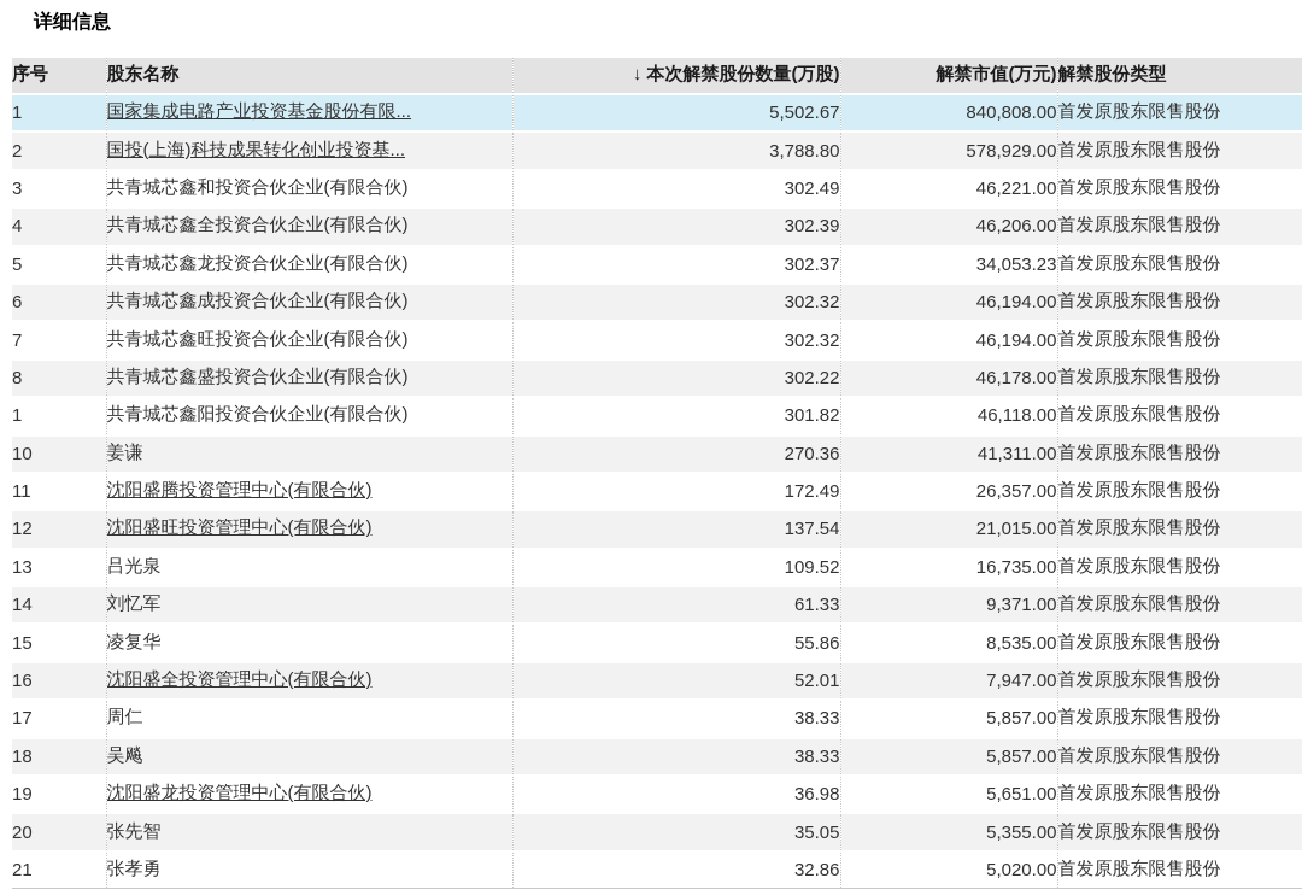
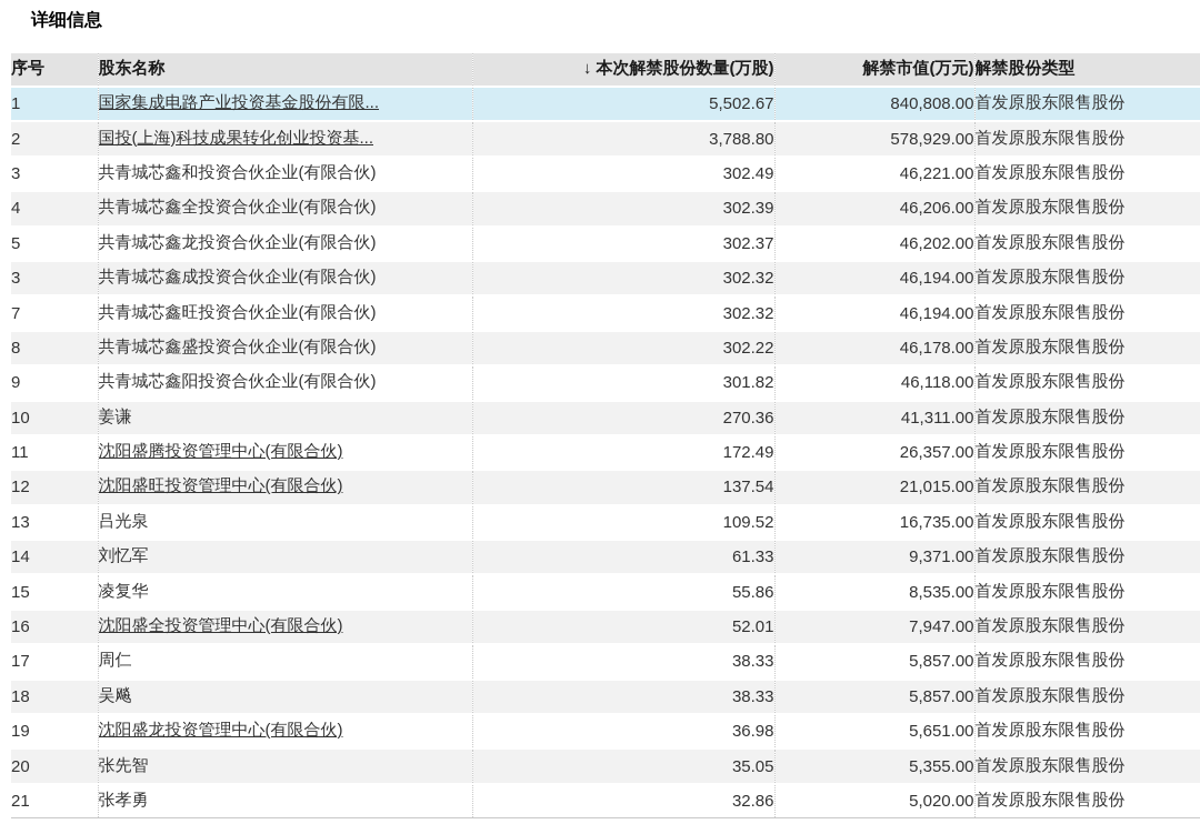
  详细信息
  序号	股东名称	↓ 本次解禁股份数量(万股)	解禁市值(万元)	解禁股份类型
  1	国家集成电路产业投资基金股份有限...	5,502.67	840,808.00	首发原股东限售股份
  2	国投(上海)科技成果转化创业投资基...	3,788.80	578,929.00	首发原股东限售股份
  3	共青城芯鑫和投资合伙企业(有限合伙)	302.49	46,221.00	首发原股东限售股份
  4	共青城芯鑫全投资合伙企业(有限合伙)	302.39	46,206.00	首发原股东限售股份
- 5	共青城芯鑫龙投资合伙企业(有限合伙)	302.37	34,053.23	首发原股东限售股份
+ 5	共青城芯鑫龙投资合伙企业(有限合伙)	302.37	46,202.00	首发原股东限售股份
- 6	共青城芯鑫成投资合伙企业(有限合伙)	302.32	46,194.00	首发原股东限售股份
+ 3	共青城芯鑫成投资合伙企业(有限合伙)	302.32	46,194.00	首发原股东限售股份
  7	共青城芯鑫旺投资合伙企业(有限合伙)	302.32	46,194.00	首发原股东限售股份
  8	共青城芯鑫盛投资合伙企业(有限合伙)	302.22	46,178.00	首发原股东限售股份
- 1	共青城芯鑫阳投资合伙企业(有限合伙)	301.82	46,118.00	首发原股东限售股份
+ 9	共青城芯鑫阳投资合伙企业(有限合伙)	301.82	46,118.00	首发原股东限售股份
  10	姜谦	270.36	41,311.00	首发原股东限售股份
  11	沈阳盛腾投资管理中心(有限合伙)	172.49	26,357.00	首发原股东限售股份
  12	沈阳盛旺投资管理中心(有限合伙)	137.54	21,015.00	首发原股东限售股份
  13	吕光泉	109.52	16,735.00	首发原股东限售股份
  14	刘忆军	61.33	9,371.00	首发原股东限售股份
  15	凌复华	55.86	8,535.00	首发原股东限售股份
  16	沈阳盛全投资管理中心(有限合伙)	52.01	7,947.00	首发原股东限售股份
  17	周仁	38.33	5,857.00	首发原股东限售股份
  18	吴飚	38.33	5,857.00	首发原股东限售股份
  19	沈阳盛龙投资管理中心(有限合伙)	36.98	5,651.00	首发原股东限售股份
  20	张先智	35.05	5,355.00	首发原股东限售股份
  21	张孝勇	32.86	5,020.00	首发原股东限售股份
